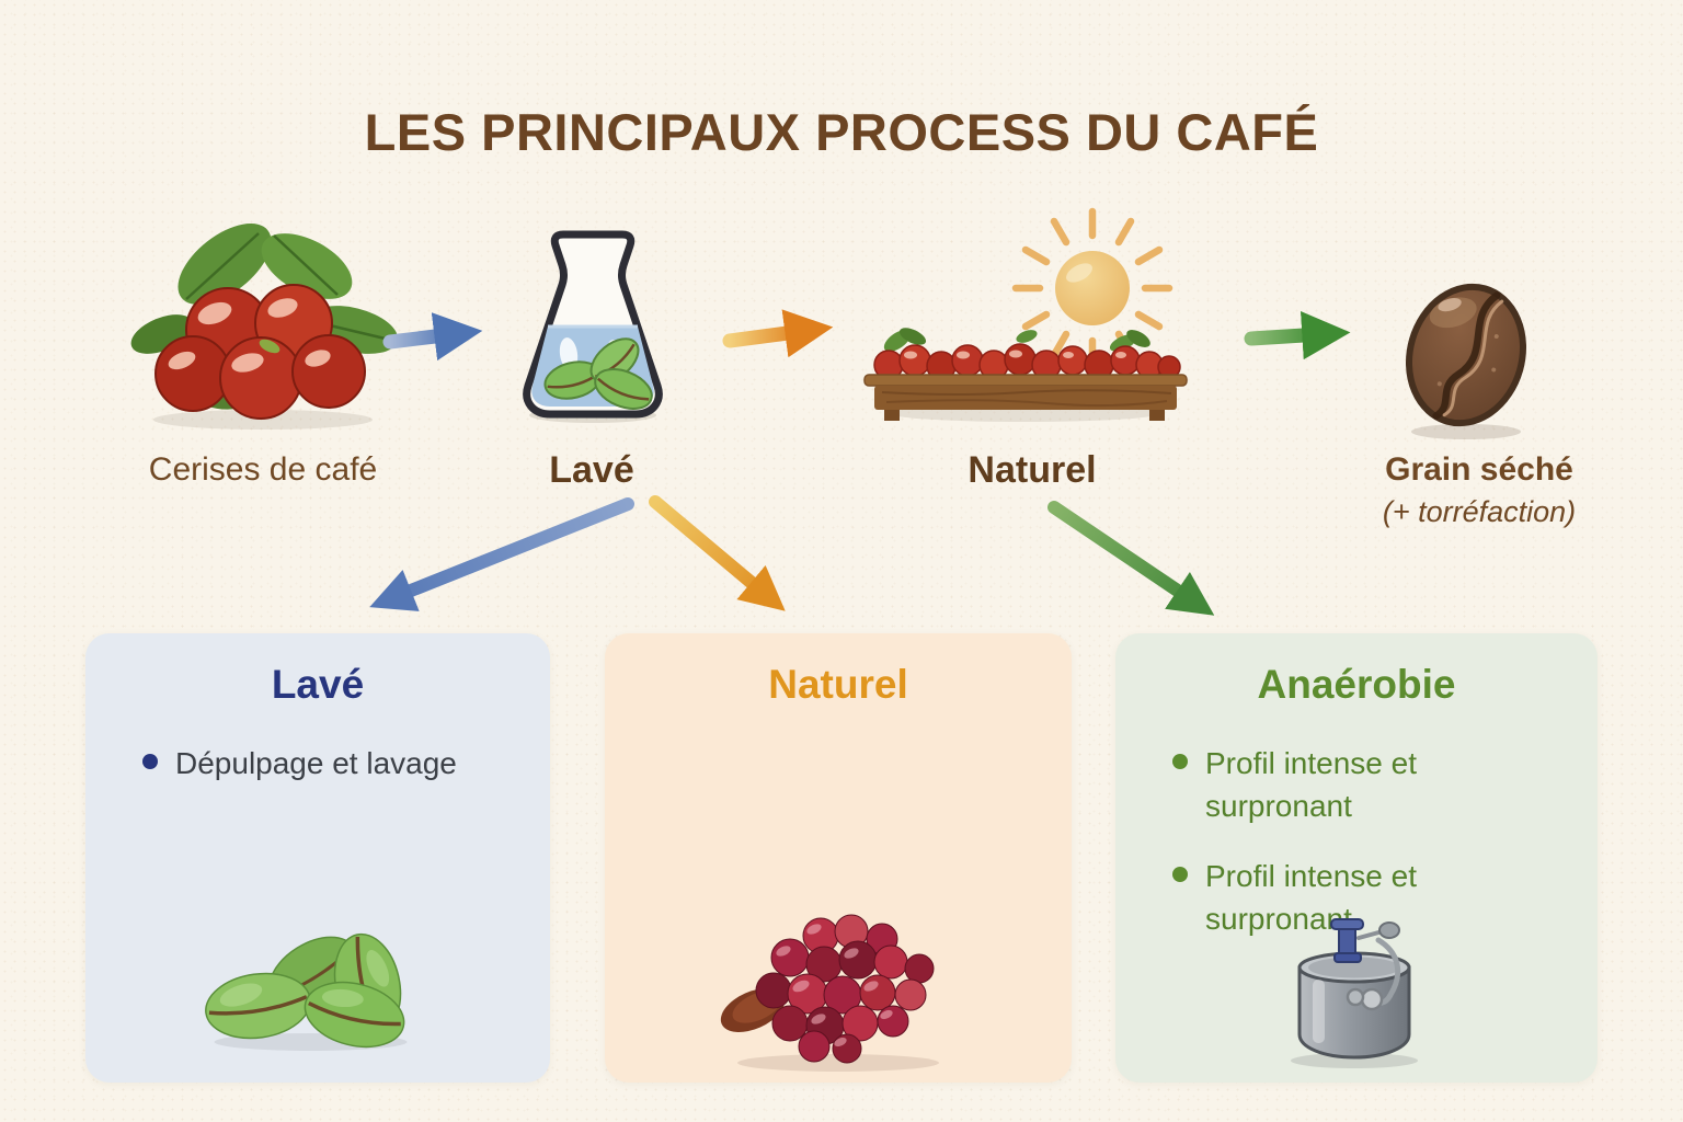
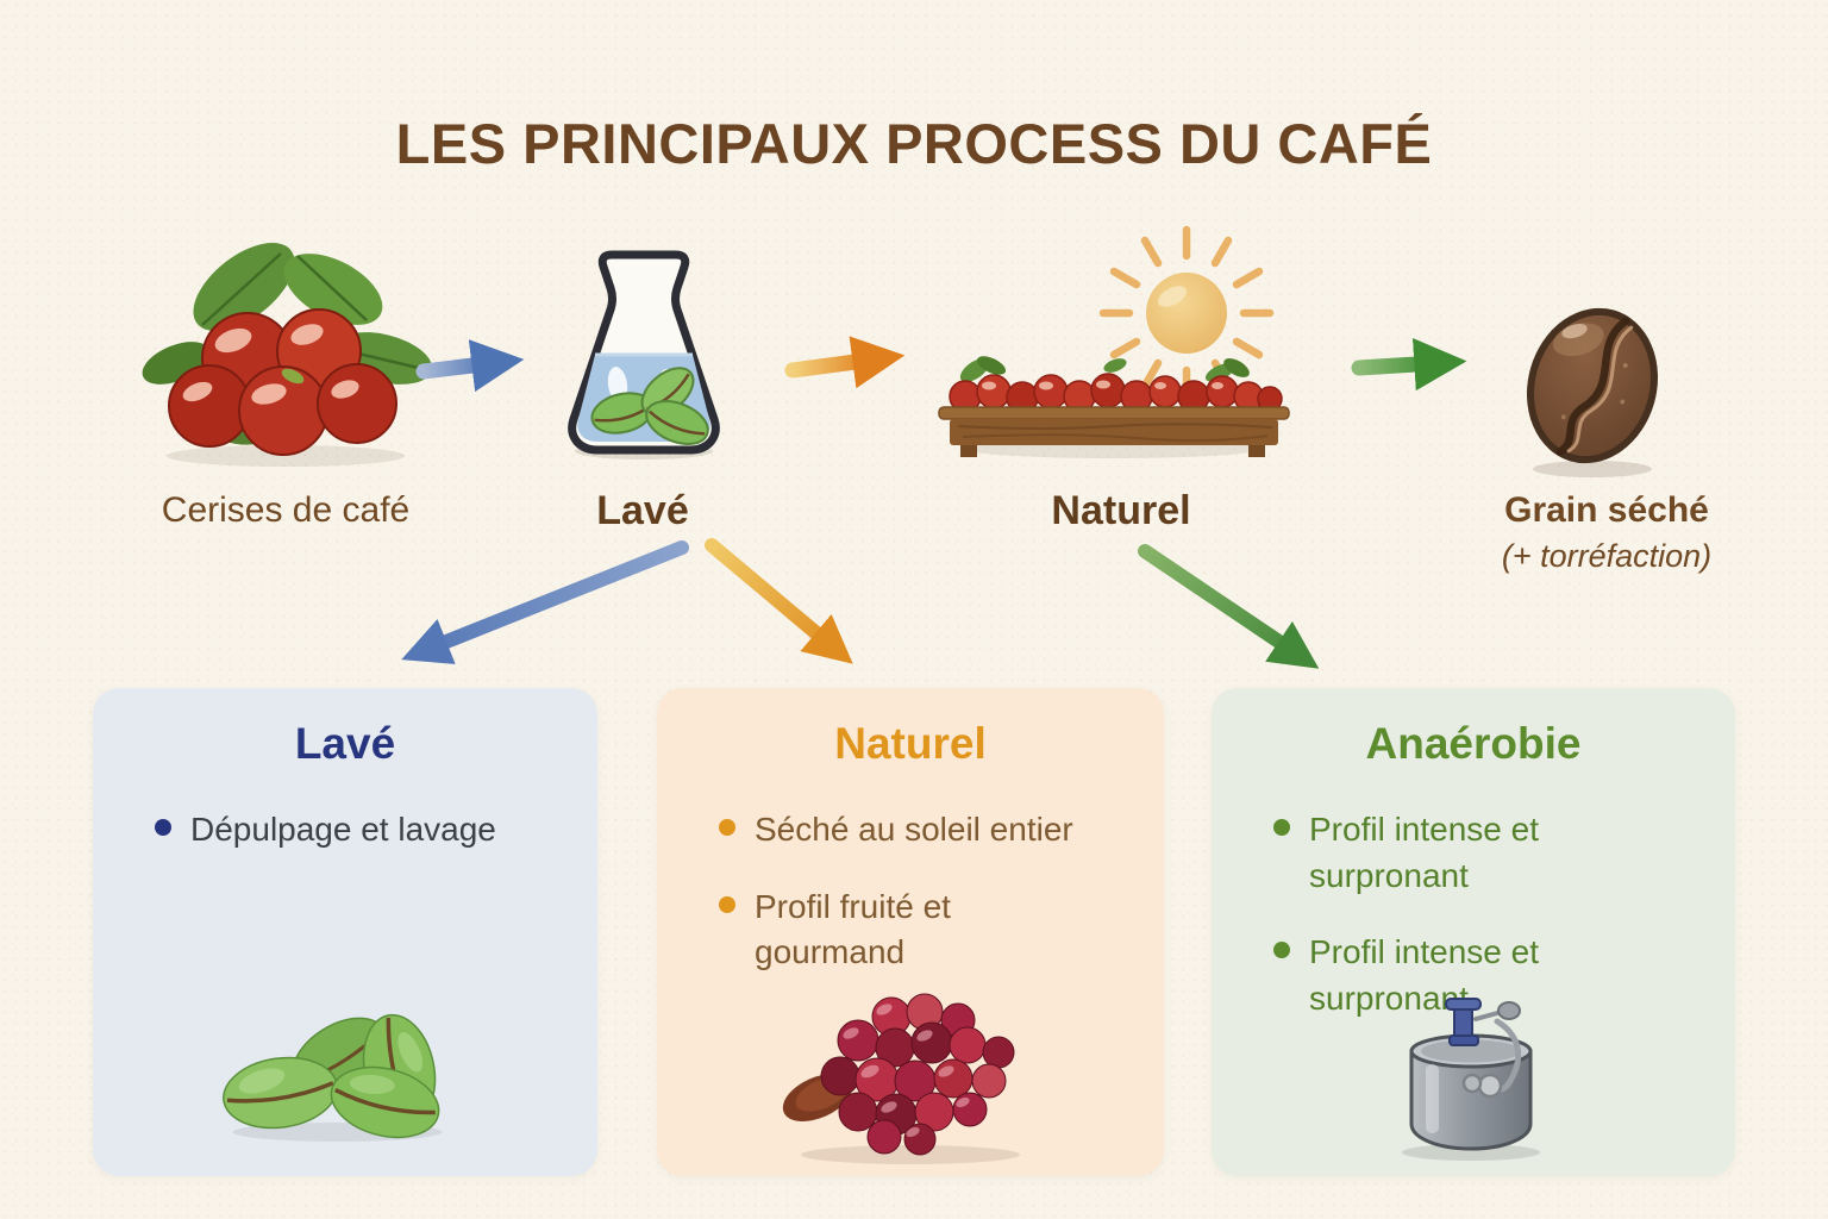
  LES PRINCIPAUX PROCESS DU CAFÉ
  Cerises de café
  Lavé
  Naturel
  Grain séché
  (+ torréfaction)
  Lavé
  Dépulpage et lavage
  Naturel
+ Séché au soleil entier
+ Profil fruité et gourmand
  Anaérobie
  Profil intense et surpronant
  Profil intense et surprona
